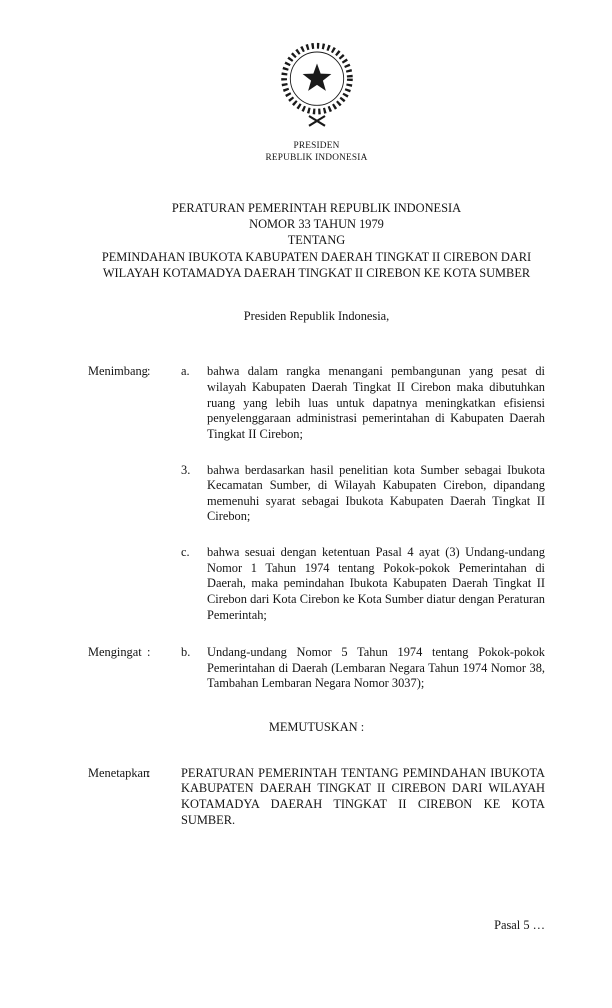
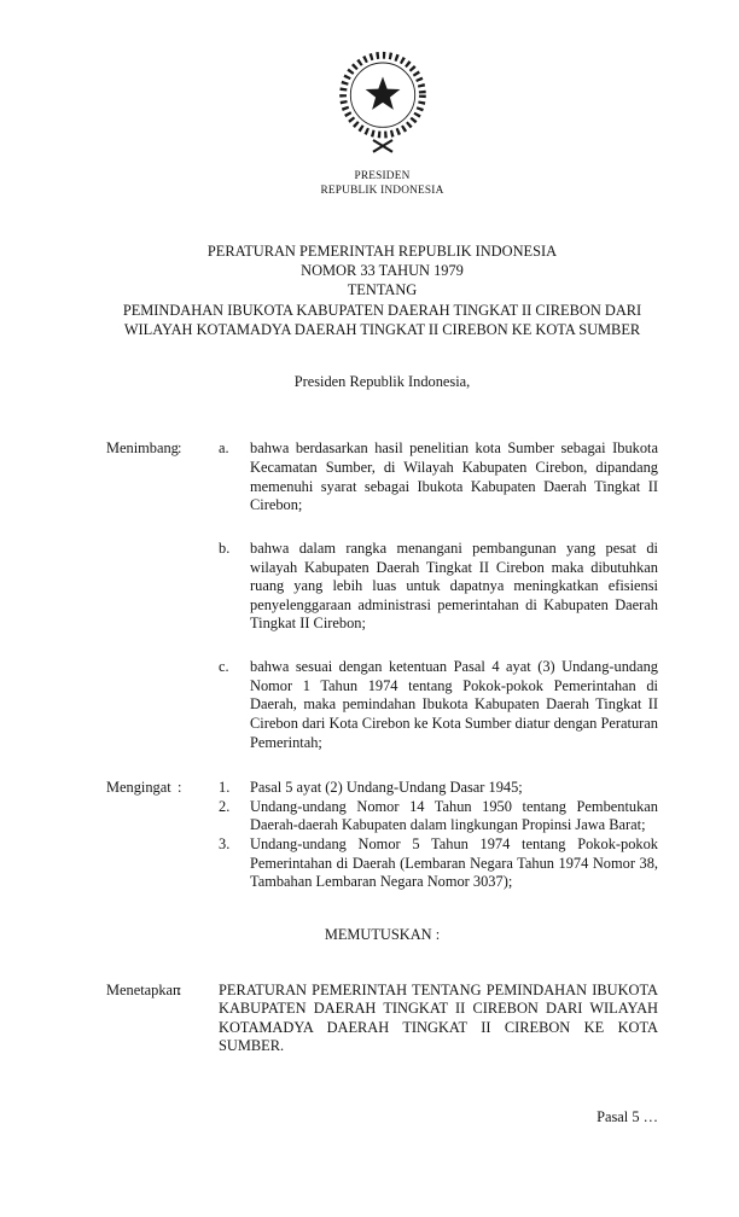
  PRESIDEN
  REPUBLIK INDONESIA
  PERATURAN PEMERINTAH REPUBLIK INDONESIA
  NOMOR 33 TAHUN 1979
  TENTANG
  PEMINDAHAN IBUKOTA KABUPATEN DAERAH TINGKAT II CIREBON DARI
  WILAYAH KOTAMADYA DAERAH TINGKAT II CIREBON KE KOTA SUMBER
  Presiden Republik Indonesia,
  Menimbang
  :
  a.
- bahwa dalam rangka menangani pembangunan yang pesat di wilayah Kabupaten Daerah Tingkat II Cirebon maka dibutuhkan ruang yang lebih luas untuk dapatnya meningkatkan efisiensi penyelenggaraan administrasi pemerintahan di Kabupaten Daerah Tingkat II Cirebon;
+ bahwa berdasarkan hasil penelitian kota Sumber sebagai Ibukota Kecamatan Sumber, di Wilayah Kabupaten Cirebon, dipandang memenuhi syarat sebagai Ibukota Kabupaten Daerah Tingkat II Cirebon;
- 3.
+ b.
- bahwa berdasarkan hasil penelitian kota Sumber sebagai Ibukota Kecamatan Sumber, di Wilayah Kabupaten Cirebon, dipandang memenuhi syarat sebagai Ibukota Kabupaten Daerah Tingkat II Cirebon;
+ bahwa dalam rangka menangani pembangunan yang pesat di wilayah Kabupaten Daerah Tingkat II Cirebon maka dibutuhkan ruang yang lebih luas untuk dapatnya meningkatkan efisiensi penyelenggaraan administrasi pemerintahan di Kabupaten Daerah Tingkat II Cirebon;
  c.
  bahwa sesuai dengan ketentuan Pasal 4 ayat (3) Undang-undang Nomor 1 Tahun 1974 tentang Pokok-pokok Pemerintahan di Daerah, maka pemindahan Ibukota Kabupaten Daerah Tingkat II Cirebon dari Kota Cirebon ke Kota Sumber diatur dengan Peraturan Pemerintah;
  Mengingat
  :
+ 1.
+ Pasal 5 ayat (2) Undang-Undang Dasar 1945;
+ 2.
+ Undang-undang Nomor 14 Tahun 1950 tentang Pembentukan Daerah-daerah Kabupaten dalam lingkungan Propinsi Jawa Barat;
- b.
+ 3.
  Undang-undang Nomor 5 Tahun 1974 tentang Pokok-pokok Pemerintahan di Daerah (Lembaran Negara Tahun 1974 Nomor 38, Tambahan Lembaran Negara Nomor 3037);
  MEMUTUSKAN :
  Menetapkan
  :
  PERATURAN PEMERINTAH TENTANG PEMINDAHAN IBUKOTA KABUPATEN DAERAH TINGKAT II CIREBON DARI WILAYAH KOTAMADYA DAERAH TINGKAT II CIREBON KE KOTA SUMBER.
  Pasal 5 …
